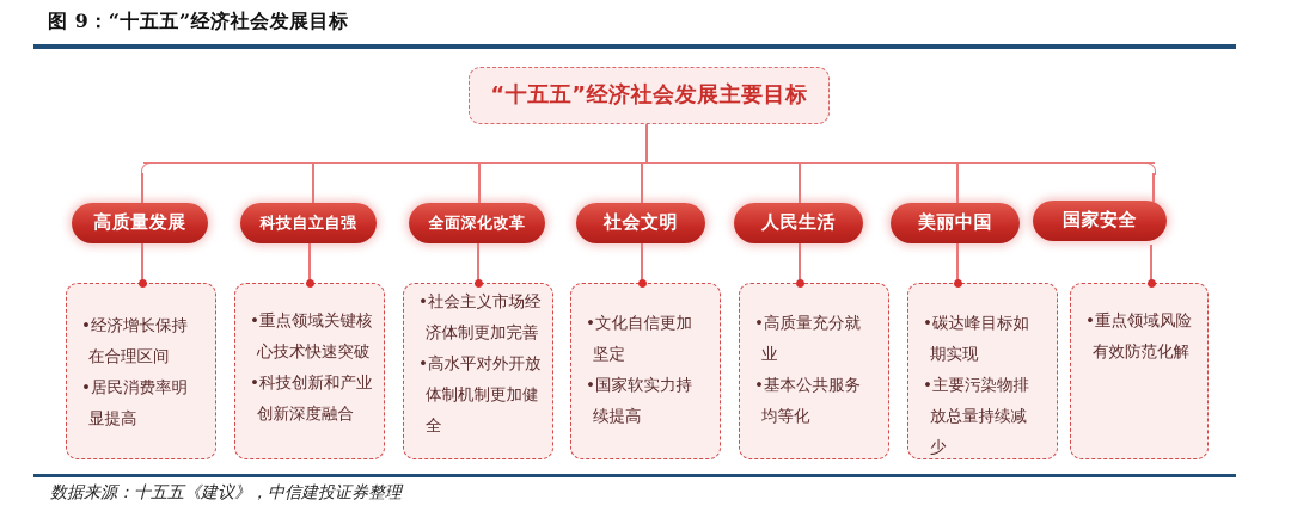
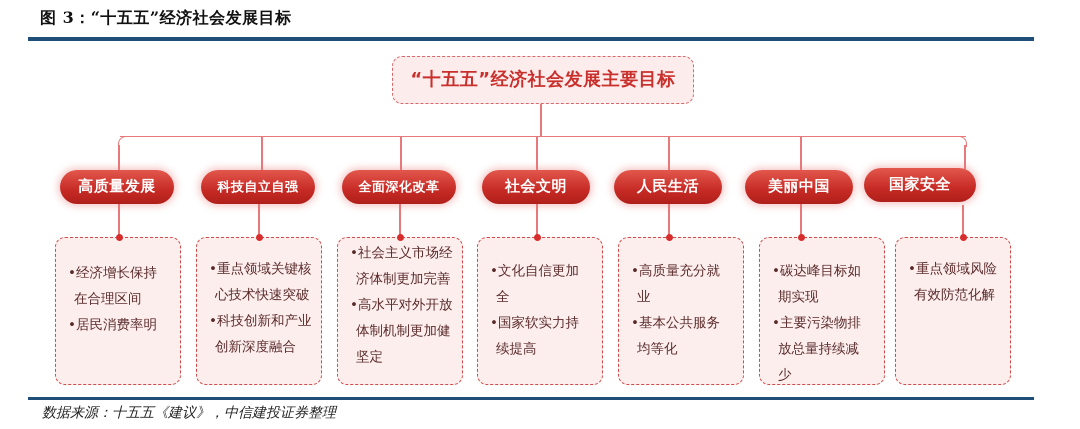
- 图 9：“十五五”经济社会发展目标
+ 图 3：“十五五”经济社会发展目标
  “十五五”经济社会发展主要目标
  高质量发展
  科技自立自强
  全面深化改革
  社会文明
  人民生活
  美丽中国
  国家安全
  •经济增长保持
  在合理区间
  •居民消费率明
- 显提高
  •重点领域关键核
  心技术快速突破
  •科技创新和产业
  创新深度融合
  •社会主义市场经
  济体制更加完善
  •高水平对外开放
  体制机制更加健
- 全
+ 坚定
  •文化自信更加
- 坚定
+ 全
  •国家软实力持
  续提高
  •高质量充分就
  业
  •基本公共服务
  均等化
  •碳达峰目标如
  期实现
  •主要污染物排
  放总量持续减
  少
  •重点领域风险
  有效防范化解
  数据来源：十五五《建议》，中信建投证券整理
